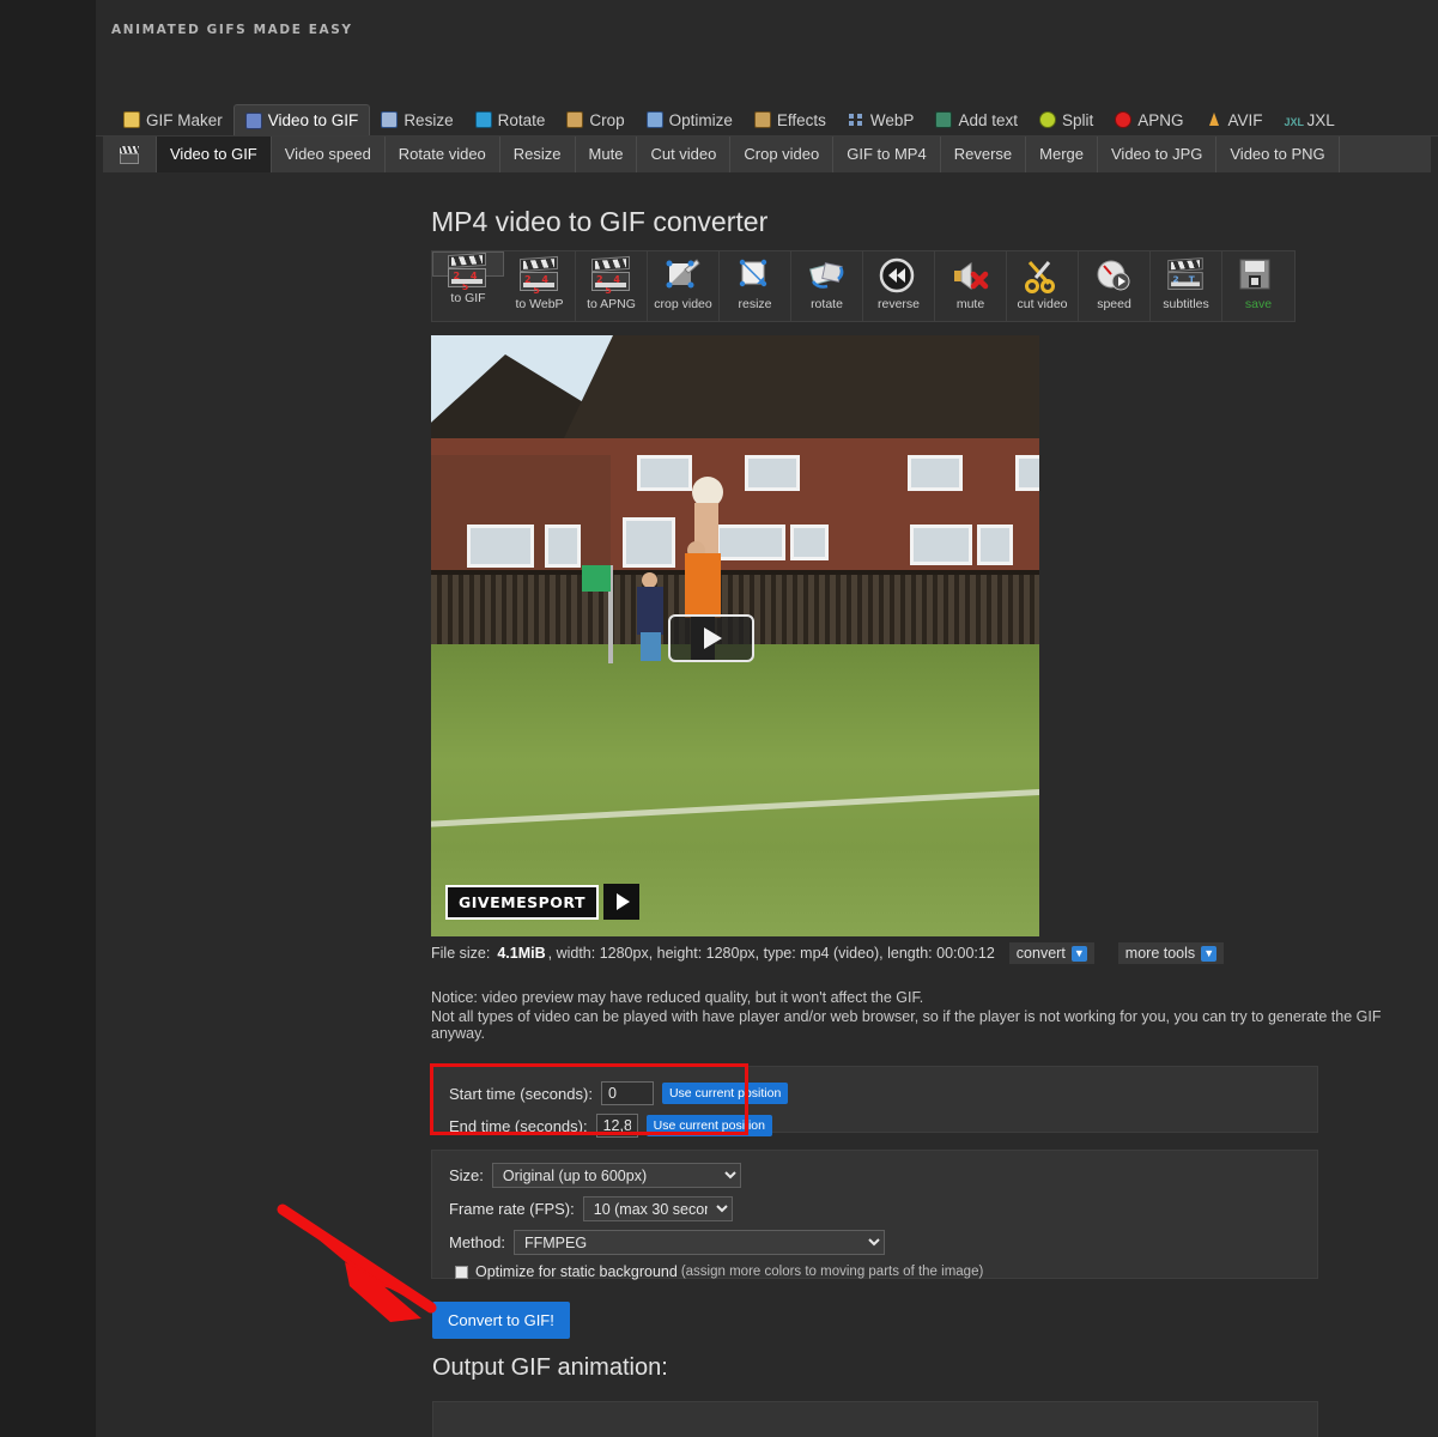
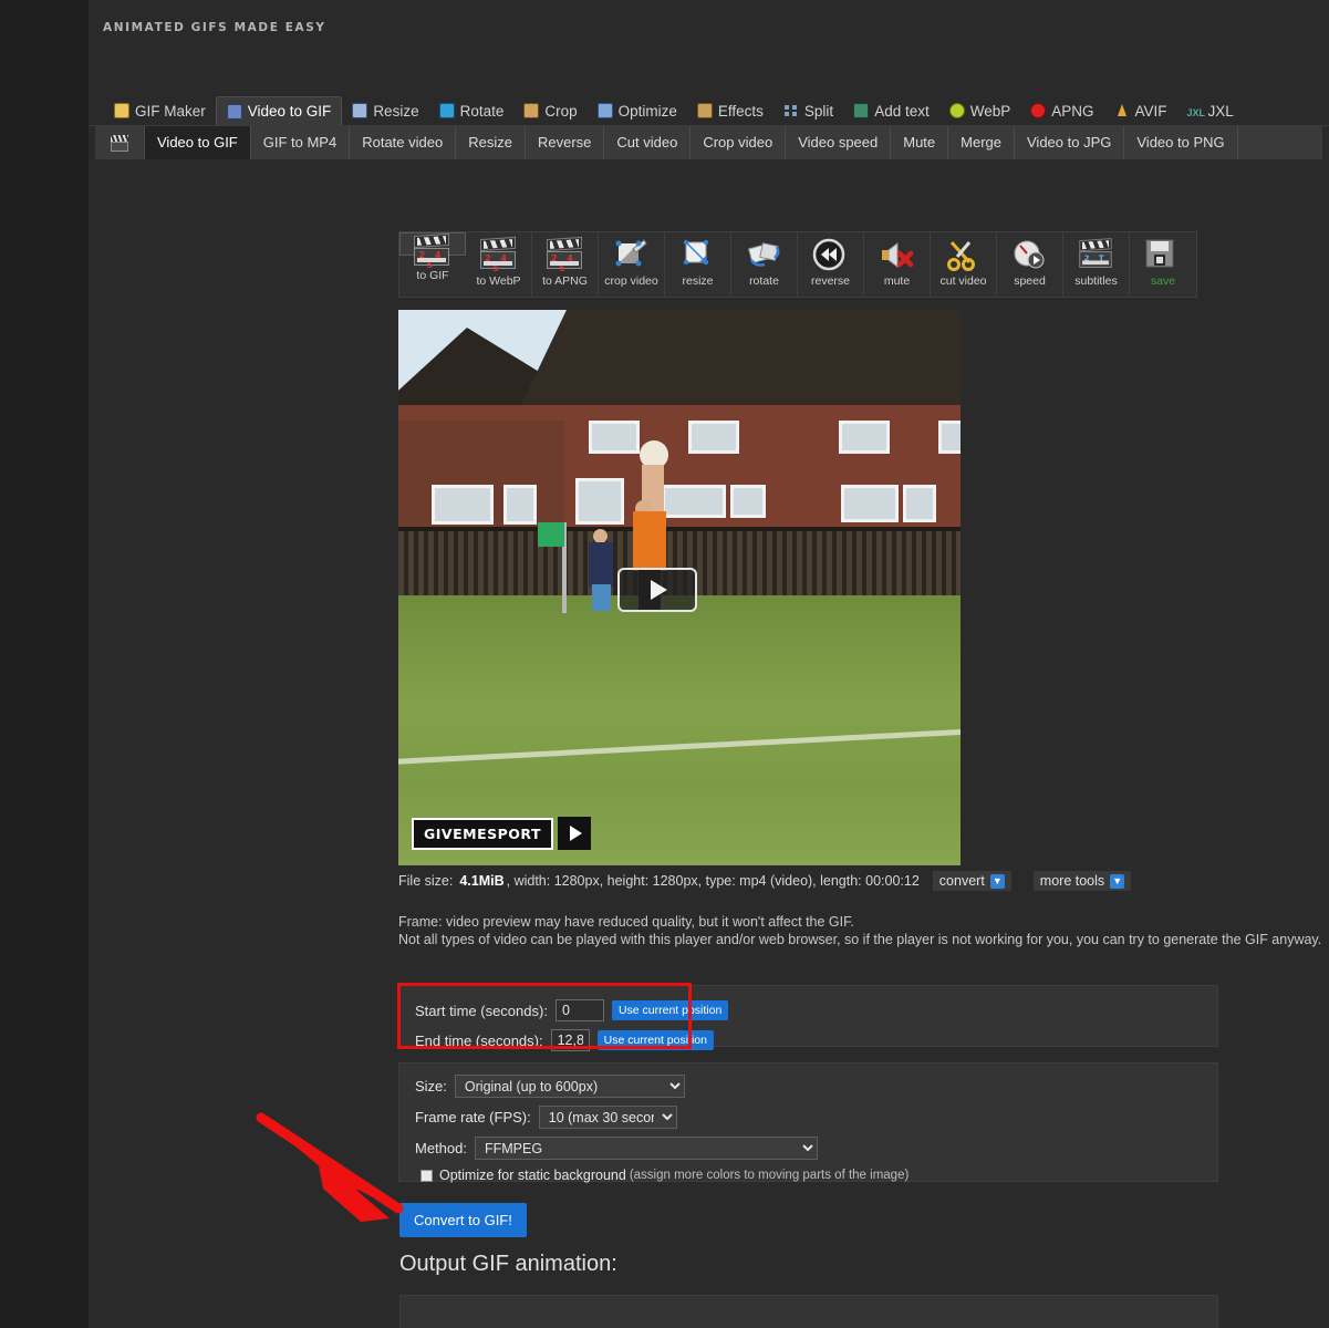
  ANIMATED GIFS MADE EASY
  GIF Maker
  Video to GIF
  Resize
  Rotate
  Crop
  Optimize
  Effects
- WebP
+ Split
  Add text
- Split
+ WebP
  APNG
  AVIF
  JXL
  JXL
  Video to GIF
- Video speed
+ GIF to MP4
  Rotate video
  Resize
- Mute
+ Reverse
  Cut video
  Crop video
- GIF to MP4
+ Video speed
- Reverse
+ Mute
  Merge
  Video to JPG
  Video to PNG
- MP4 video to GIF converter
  2 4 5
  to GIF
  2 4 5
  to WebP
  2 4 5
  to APNG
  crop video
  resize
  rotate
  reverse
  mute
  cut video
  speed
  2 T
  subtitles
  save
  GIVEMESPORT
  File size:
  4.1MiB
  , width: 1280px, height: 1280px, type: mp4 (video), length: 00:00:12
  convert
  ▼
  more tools
  ▼
- Notice: video preview may have reduced quality, but it won't affect the GIF.
+ Frame: video preview may have reduced quality, but it won't affect the GIF.
- Not all types of video can be played with have player and/or web browser, so if the player is not working for you, you can try to generate the GIF anyway.
+ Not all types of video can be played with this player and/or web browser, so if the player is not working for you, you can try to generate the GIF anyway.
  Start time (seconds):
  0
  Use current position
  End time (seconds):
  12,8
  Use current position
  Size:
  Original (up to 600px)
  Frame rate (FPS):
  10 (max 30 seco
  Method:
  FFMPEG
  Optimize for static background
  (assign more colors to moving parts of the image)
  Convert to GIF!
  Output GIF animation:
